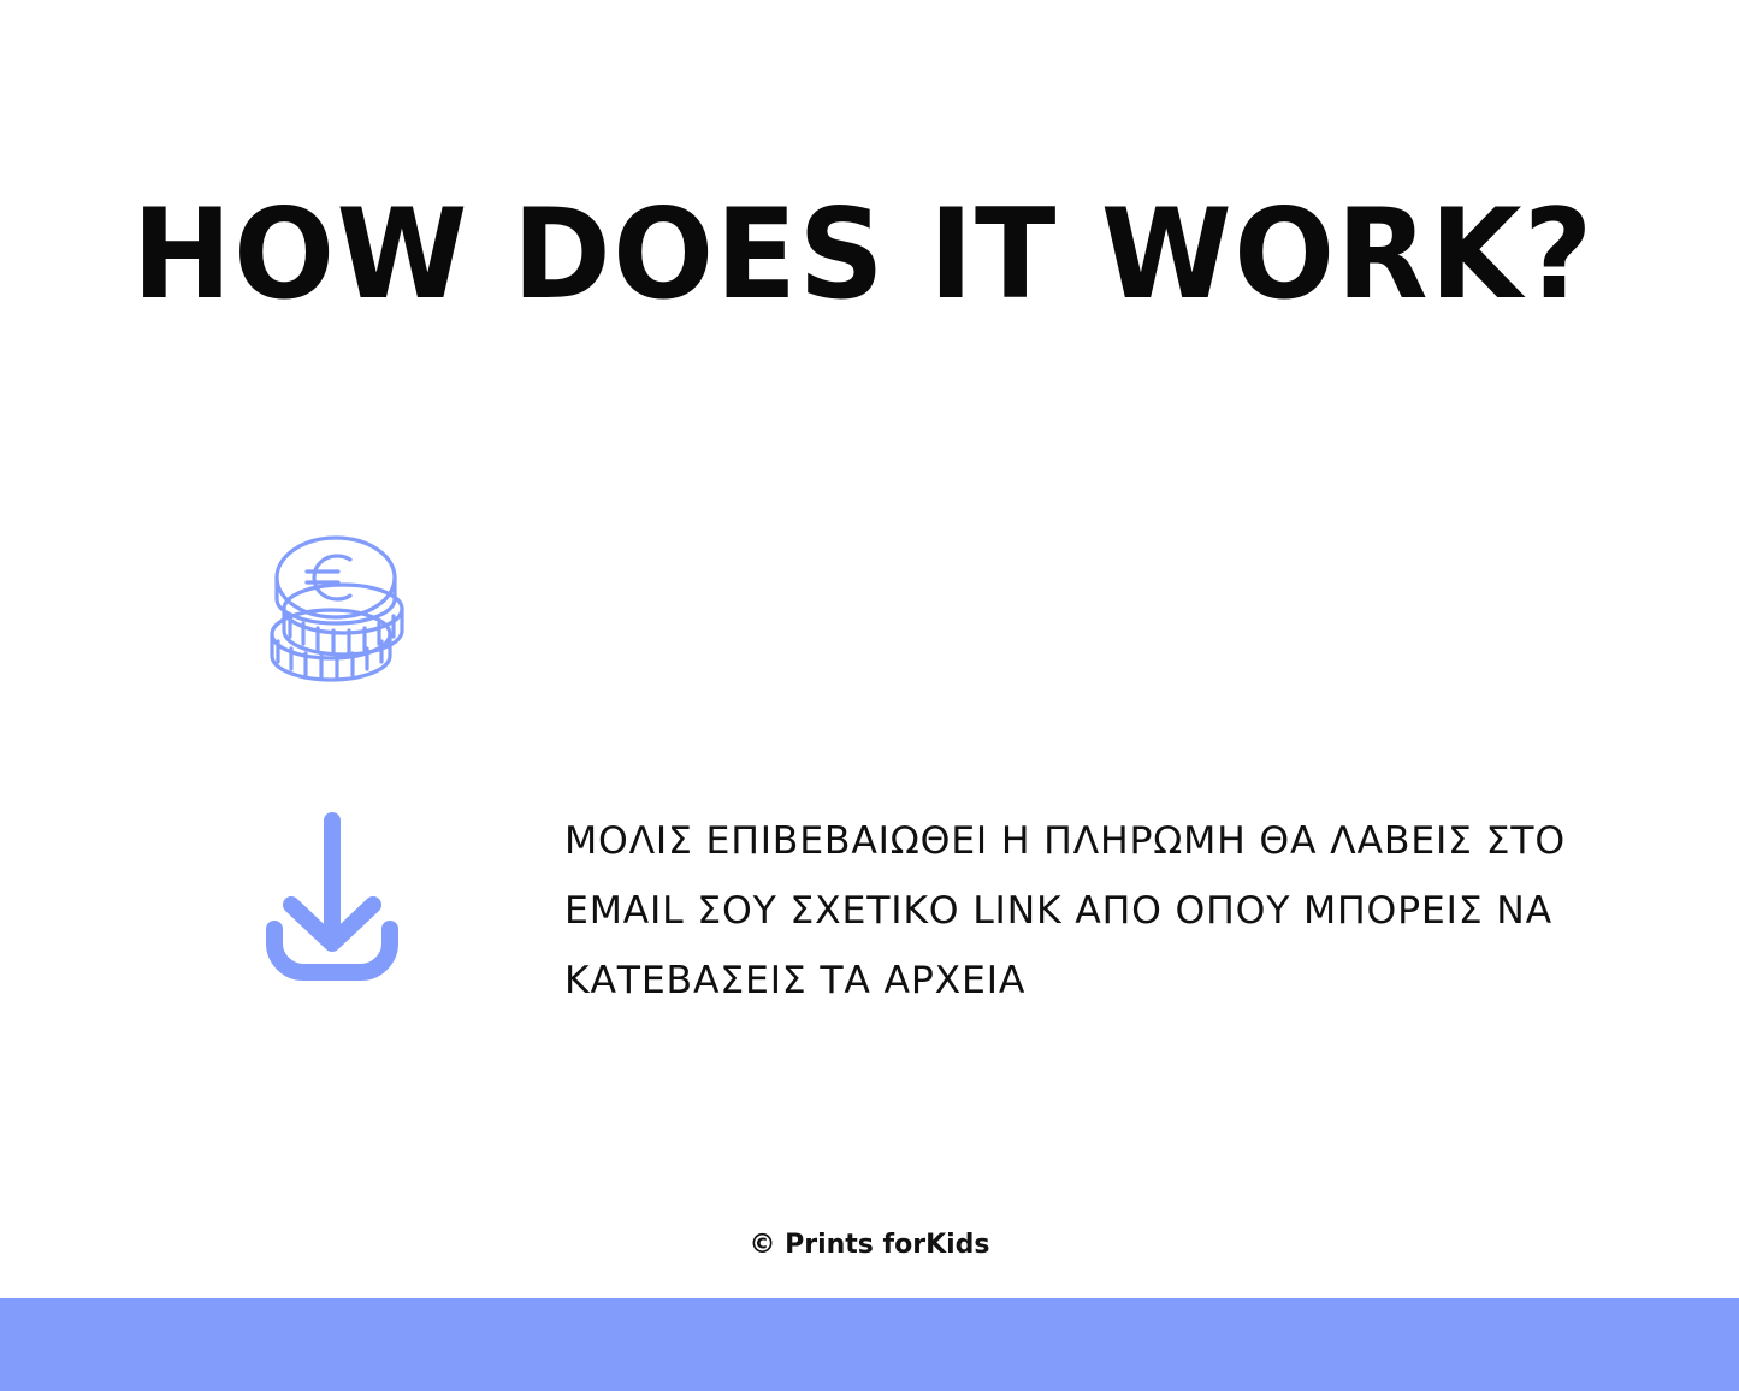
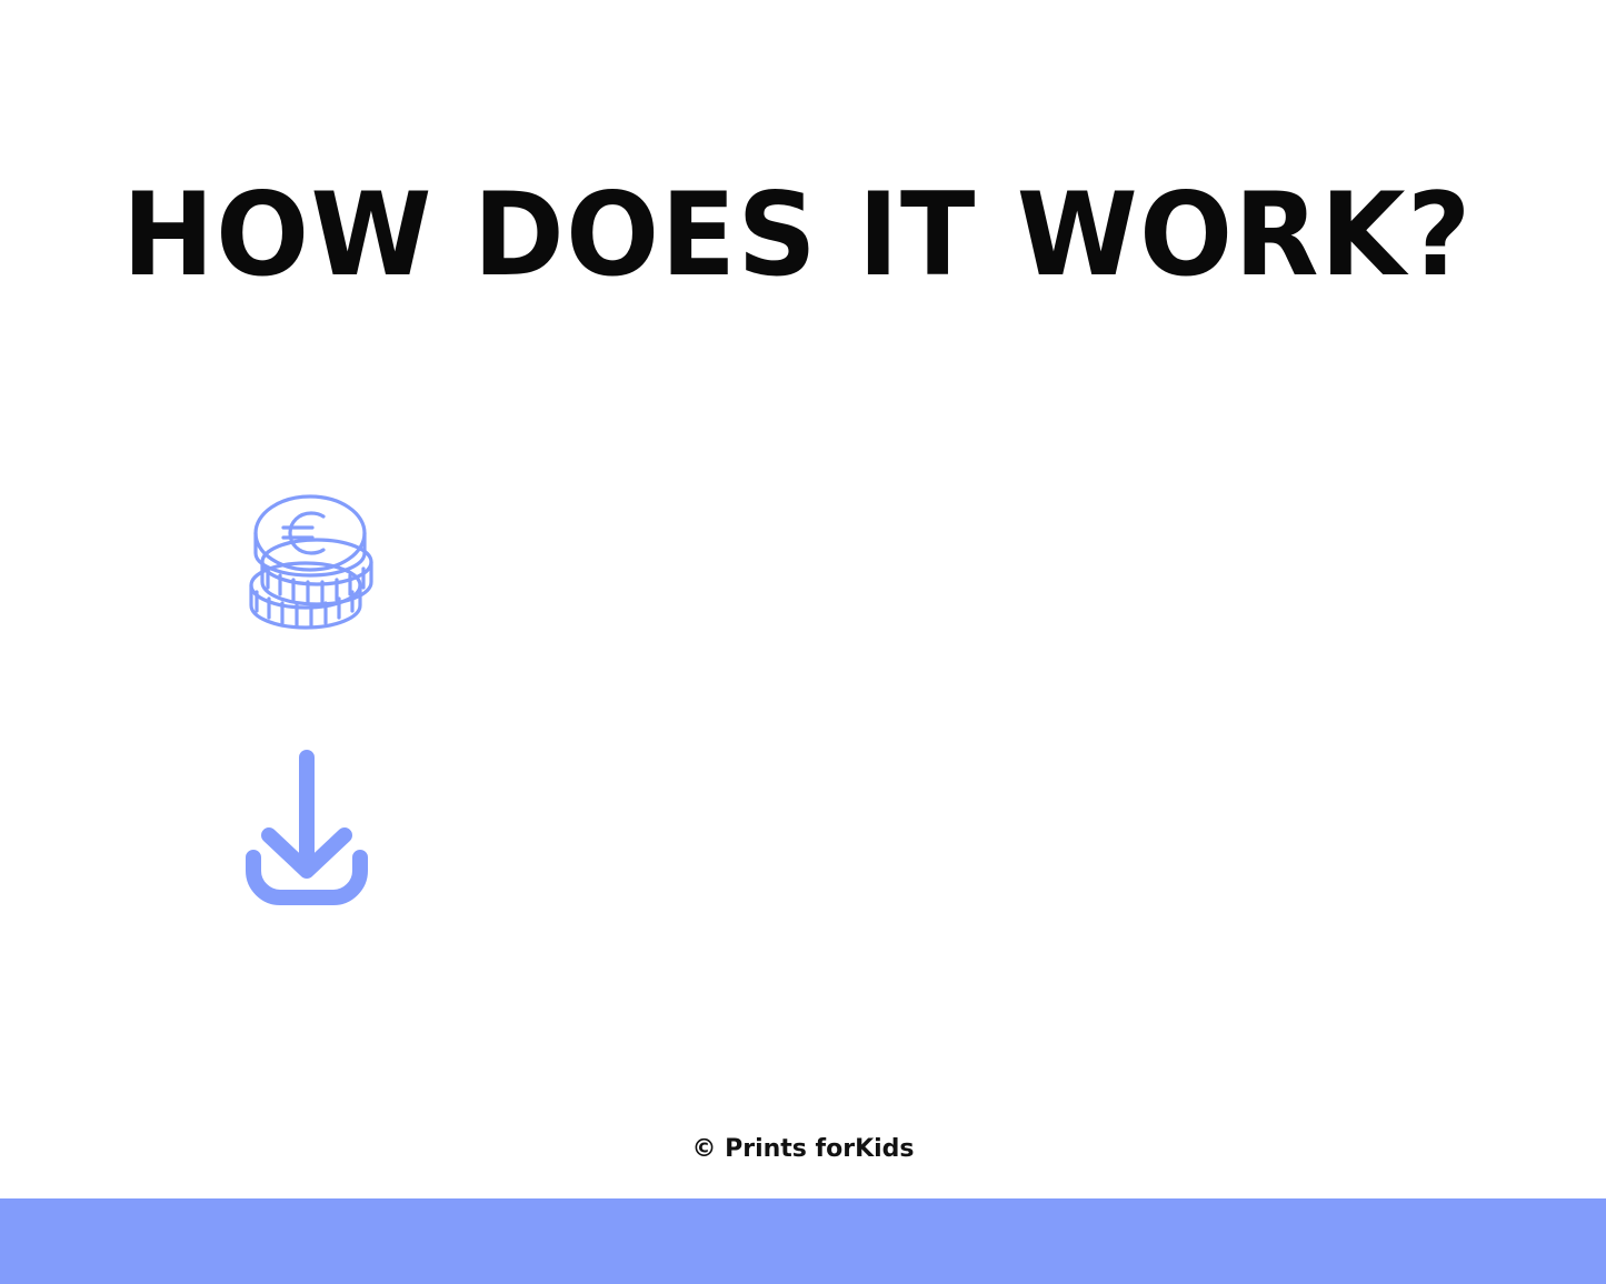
  HOW DOES IT WORK?
- ΜΟΛΙΣ ΕΠΙΒΕΒΑΙΩΘΕΙ Η ΠΛΗΡΩΜΗ ΘΑ ΛΑΒΕΙΣ ΣΤΟ
- EMAIL ΣΟΥ ΣΧΕΤΙΚΟ LINK ΑΠΟ ΟΠΟΥ ΜΠΟΡΕΙΣ ΝΑ
- ΚΑΤΕΒΑΣΕΙΣ ΤΑ ΑΡΧΕΙΑ
  © Prints forKids
